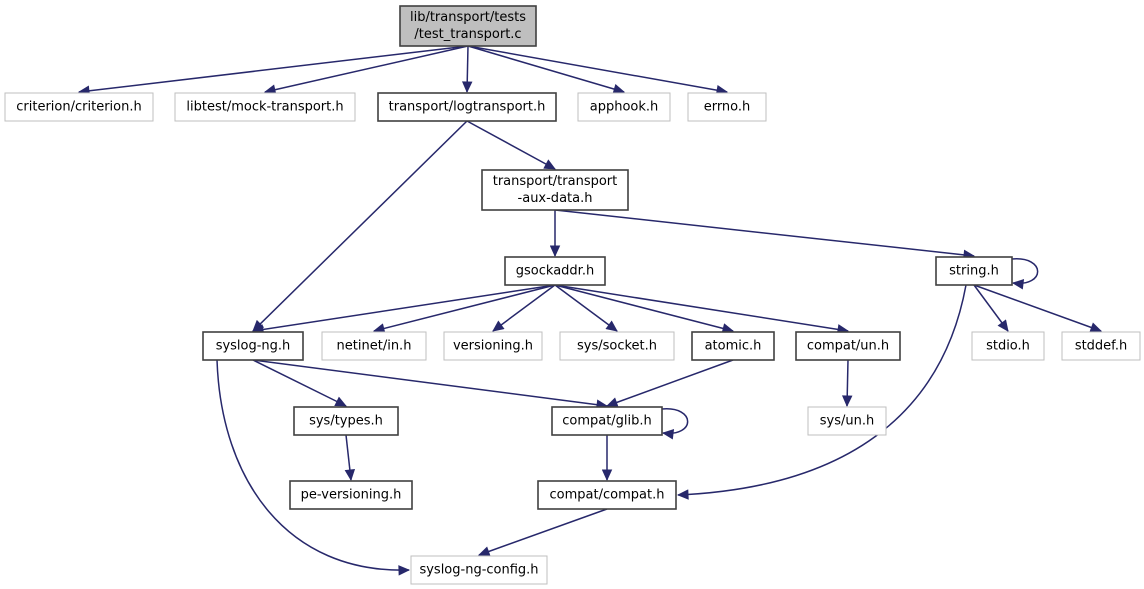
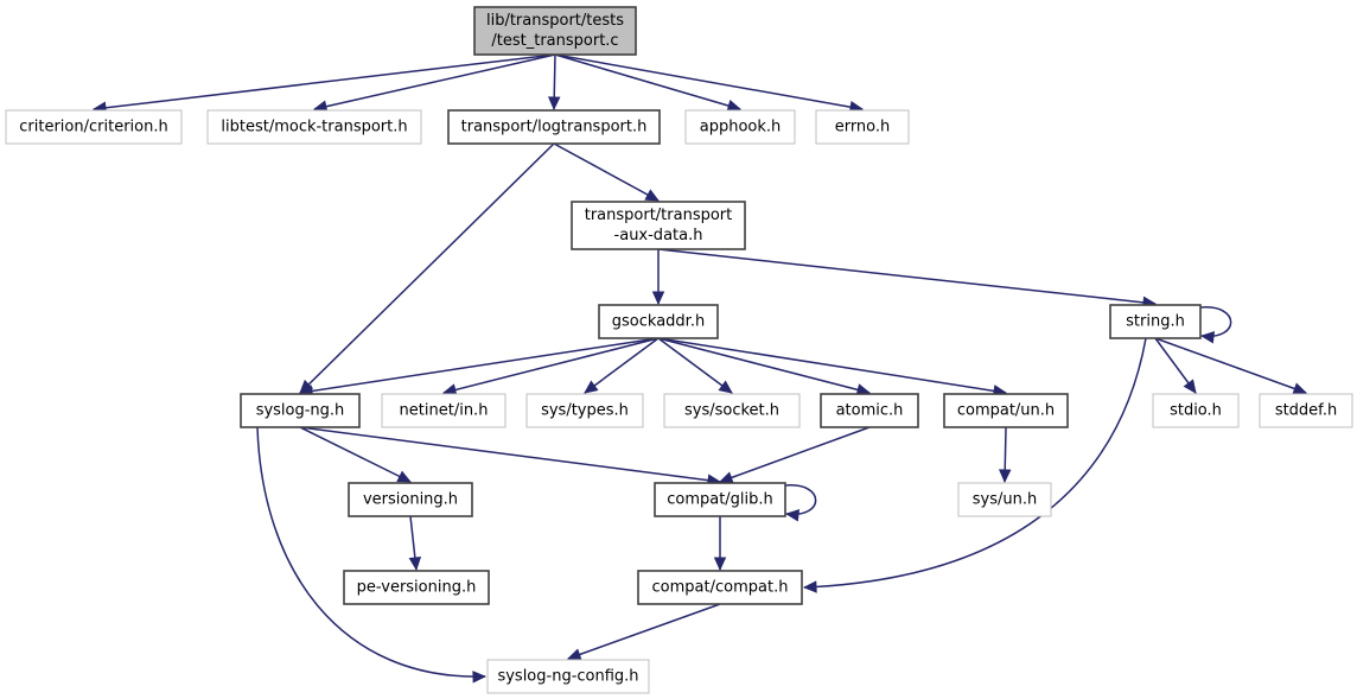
  lib/transport/tests /test_transport.c
  criterion/criterion.h
  libtest/mock-transport.h
  transport/logtransport.h
  apphook.h
  errno.h
  transport/transport -aux-data.h
  gsockaddr.h
  string.h
  syslog-ng.h
  netinet/in.h
- versioning.h
+ sys/types.h
  sys/socket.h
  atomic.h
  compat/un.h
  stdio.h
  stddef.h
- sys/types.h
+ versioning.h
  compat/glib.h
  sys/un.h
  pe-versioning.h
  compat/compat.h
  syslog-ng-config.h
